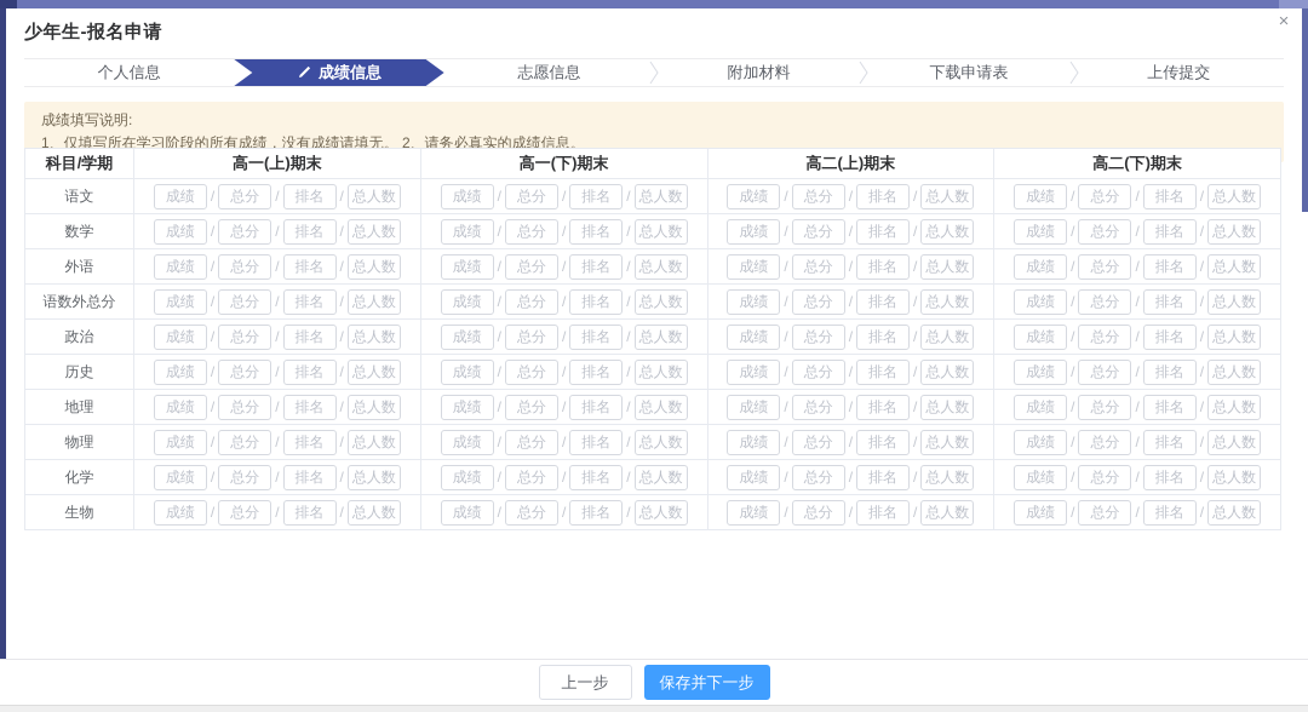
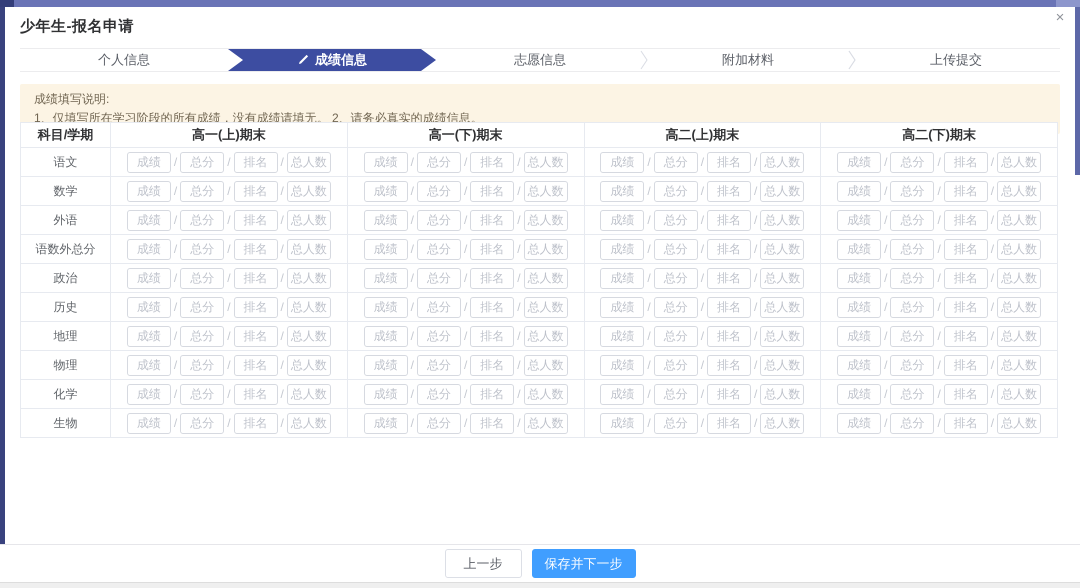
  少年生-报名申请
  ×
  个人信息
  成绩信息
  志愿信息
  附加材料
- 下载申请表
  上传提交
  成绩填写说明:
  1、仅填写所在学习阶段的所有成绩，没有成绩请填无。 2、请务必真实的成绩信息。
  科目/学期	高一(上)期末	高一(下)期末	高二(上)期末	高二(下)期末
  语文	成绩 / 总分 / 排名 / 总人数	成绩 / 总分 / 排名 / 总人数	成绩 / 总分 / 排名 / 总人数	成绩 / 总分 / 排名 / 总人数
  数学	成绩 / 总分 / 排名 / 总人数	成绩 / 总分 / 排名 / 总人数	成绩 / 总分 / 排名 / 总人数	成绩 / 总分 / 排名 / 总人数
  外语	成绩 / 总分 / 排名 / 总人数	成绩 / 总分 / 排名 / 总人数	成绩 / 总分 / 排名 / 总人数	成绩 / 总分 / 排名 / 总人数
  语数外总分	成绩 / 总分 / 排名 / 总人数	成绩 / 总分 / 排名 / 总人数	成绩 / 总分 / 排名 / 总人数	成绩 / 总分 / 排名 / 总人数
  政治	成绩 / 总分 / 排名 / 总人数	成绩 / 总分 / 排名 / 总人数	成绩 / 总分 / 排名 / 总人数	成绩 / 总分 / 排名 / 总人数
  历史	成绩 / 总分 / 排名 / 总人数	成绩 / 总分 / 排名 / 总人数	成绩 / 总分 / 排名 / 总人数	成绩 / 总分 / 排名 / 总人数
  地理	成绩 / 总分 / 排名 / 总人数	成绩 / 总分 / 排名 / 总人数	成绩 / 总分 / 排名 / 总人数	成绩 / 总分 / 排名 / 总人数
  物理	成绩 / 总分 / 排名 / 总人数	成绩 / 总分 / 排名 / 总人数	成绩 / 总分 / 排名 / 总人数	成绩 / 总分 / 排名 / 总人数
  化学	成绩 / 总分 / 排名 / 总人数	成绩 / 总分 / 排名 / 总人数	成绩 / 总分 / 排名 / 总人数	成绩 / 总分 / 排名 / 总人数
  生物	成绩 / 总分 / 排名 / 总人数	成绩 / 总分 / 排名 / 总人数	成绩 / 总分 / 排名 / 总人数	成绩 / 总分 / 排名 / 总人数
  上一步
  保存并下一步
